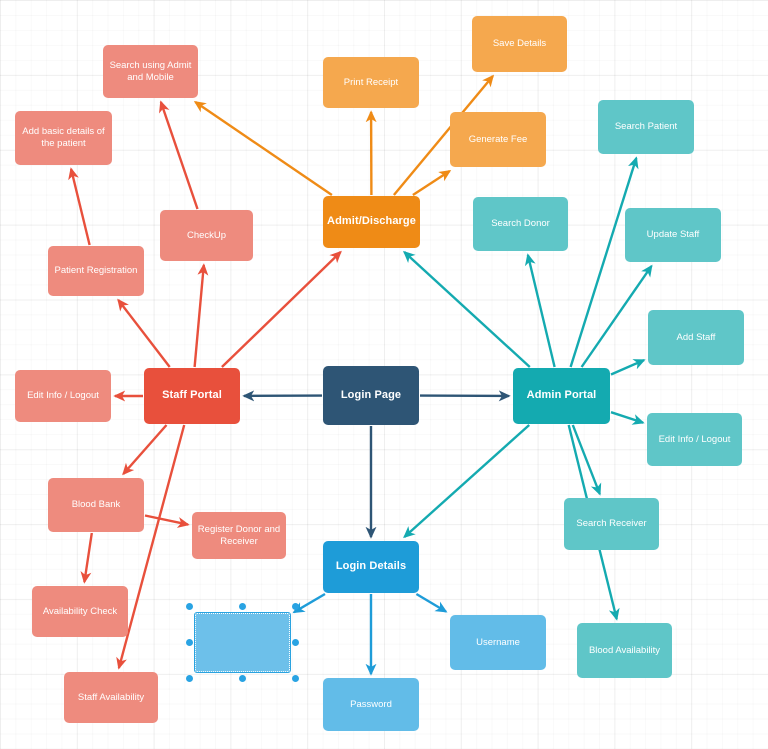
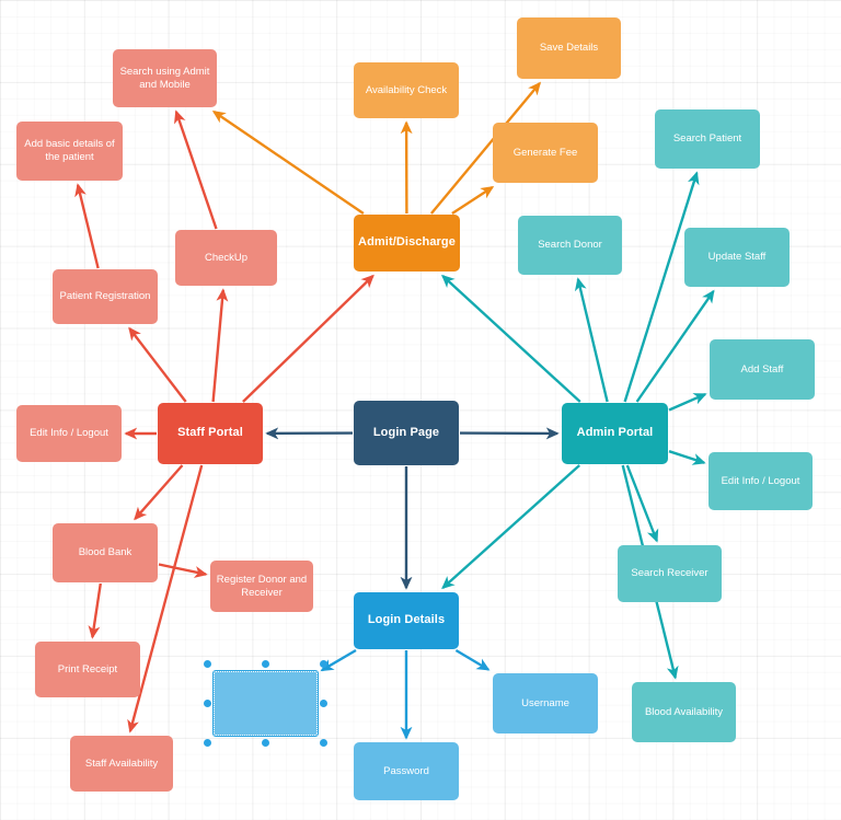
  Search using Admit and Mobile
- Print Receipt
+ Availability Check
  Save Details
  Add basic details of the patient
  Generate Fee
  Search Patient
  CheckUp
  Admit/Discharge
  Search Donor
  Update Staff
  Patient Registration
  Add Staff
  Edit Info / Logout
  Staff Portal
  Login Page
  Admin Portal
  Edit Info / Logout
  Blood Bank
  Search Receiver
  Register Donor and Receiver
  Login Details
- Availability Check
+ Print Receipt
  Username
  Blood Availability
  Staff Availability
  Password
